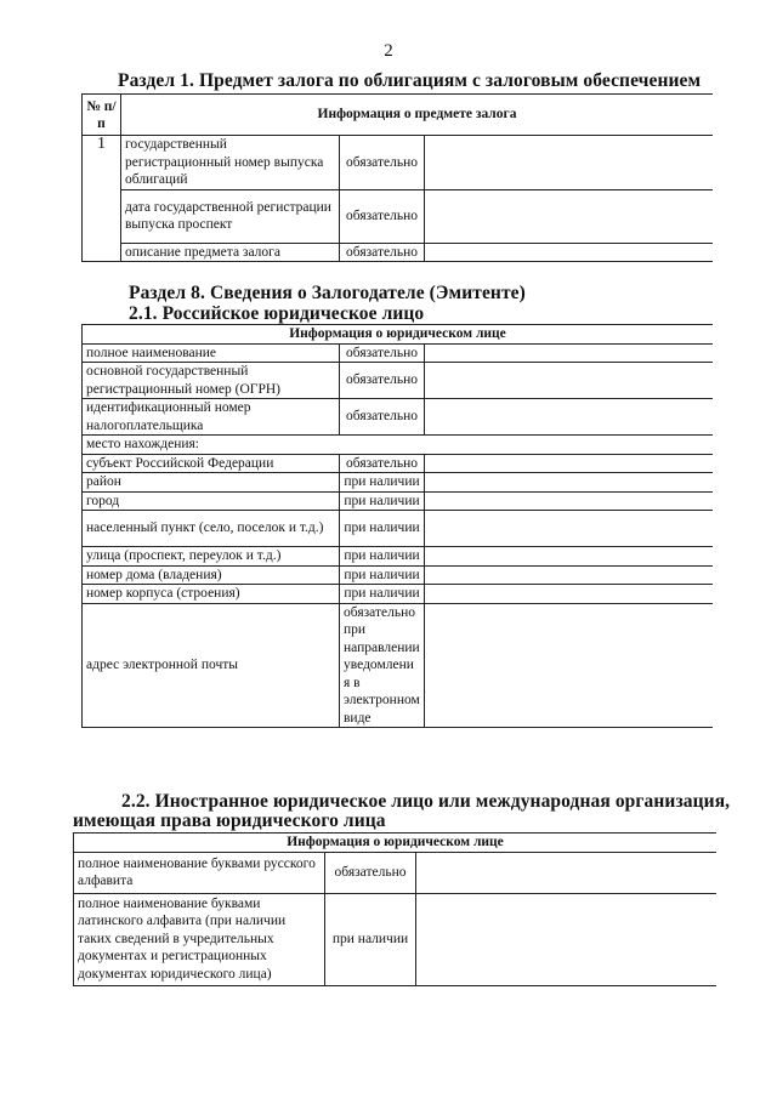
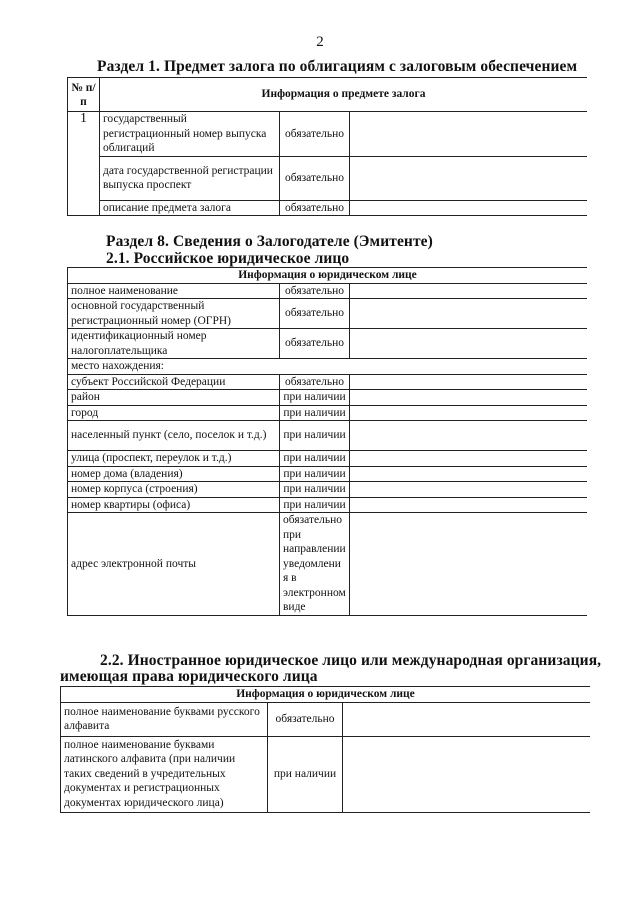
  2
  Раздел 1. Предмет залога по облигациям с залоговым обеспечением
  № п/п	Информация о предмете залога
  1	государственный регистрационный номер выпуска облигаций	обязательно
  дата государственной регистрации выпуска проспект	обязательно
  описание предмета залога	обязательно
  Раздел 8. Сведения о Залогодателе (Эмитенте)
  2.1. Российское юридическое лицо
  Информация о юридическом лице
  полное наименование	обязательно
  основной государственный регистрационный номер (ОГРН)	обязательно
  идентификационный номер налогоплательщика	обязательно
  место нахождения:
  субъект Российской Федерации	обязательно
  район	при наличии
  город	при наличии
  населенный пункт (село, поселок и т.д.)	при наличии
  улица (проспект, переулок и т.д.)	при наличии
  номер дома (владения)	при наличии
  номер корпуса (строения)	при наличии
+ номер квартиры (офиса)	при наличии
  адрес электронной почты	обязательно при направлении уведомления в электронном виде
  2.2. Иностранное юридическое лицо или международная организация,
  имеющая права юридического лица
  Информация о юридическом лице
  полное наименование буквами русского алфавита	обязательно
  полное наименование буквами латинского алфавита (при наличии таких сведений в учредительных документах и регистрационных документах юридического лица)	при наличии
